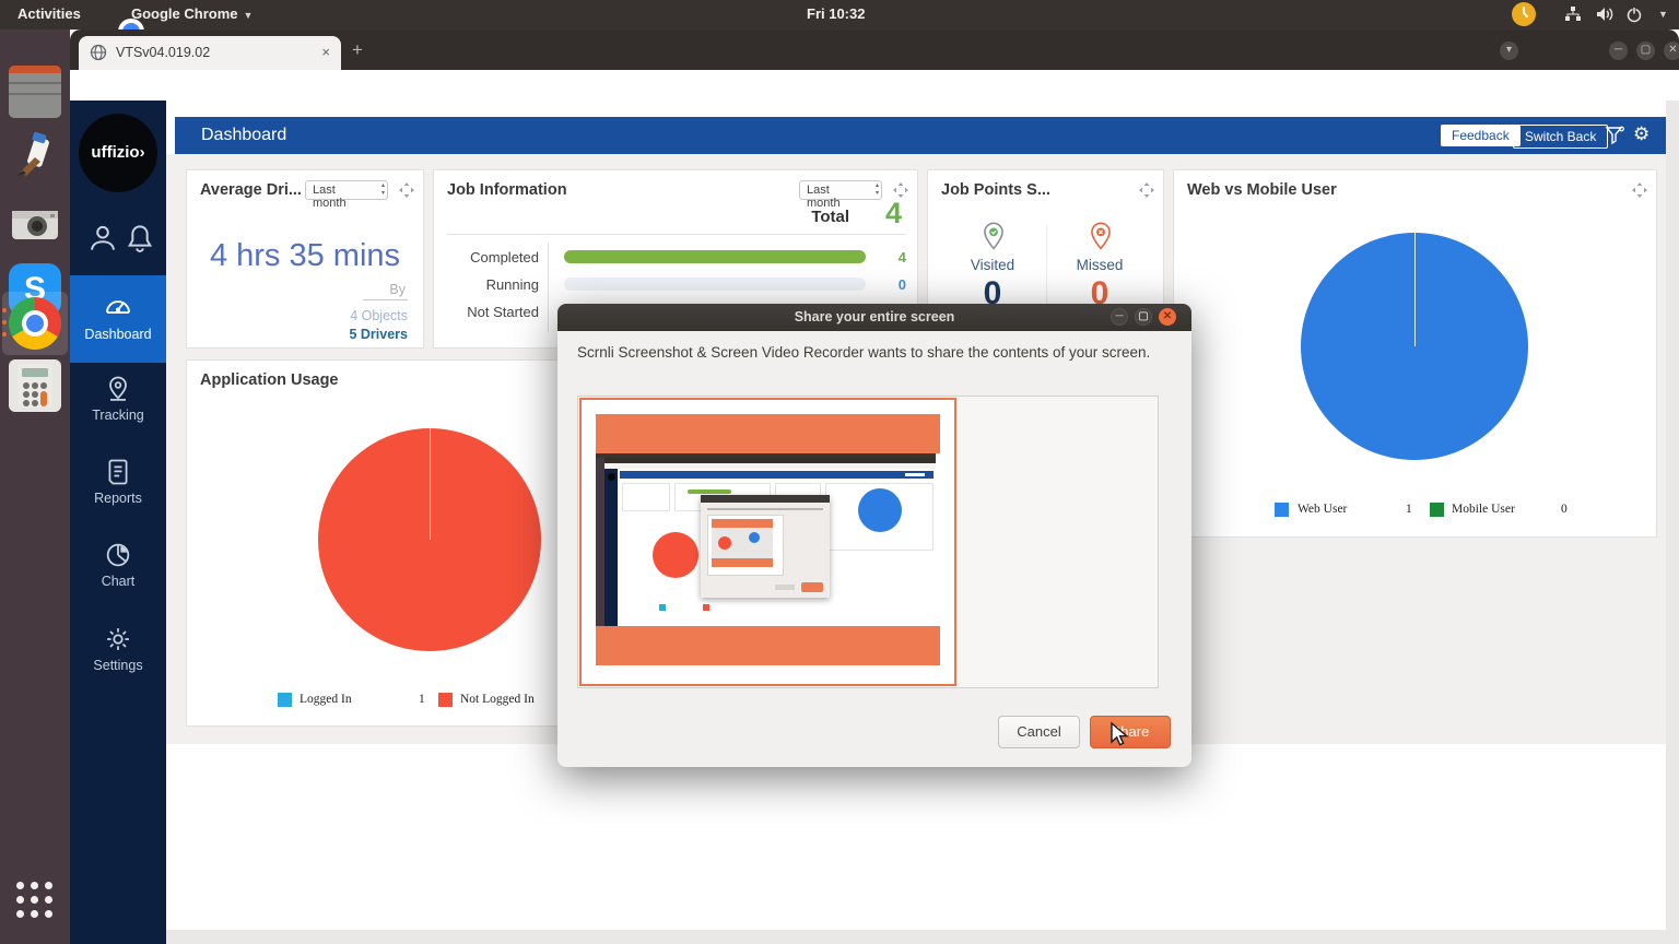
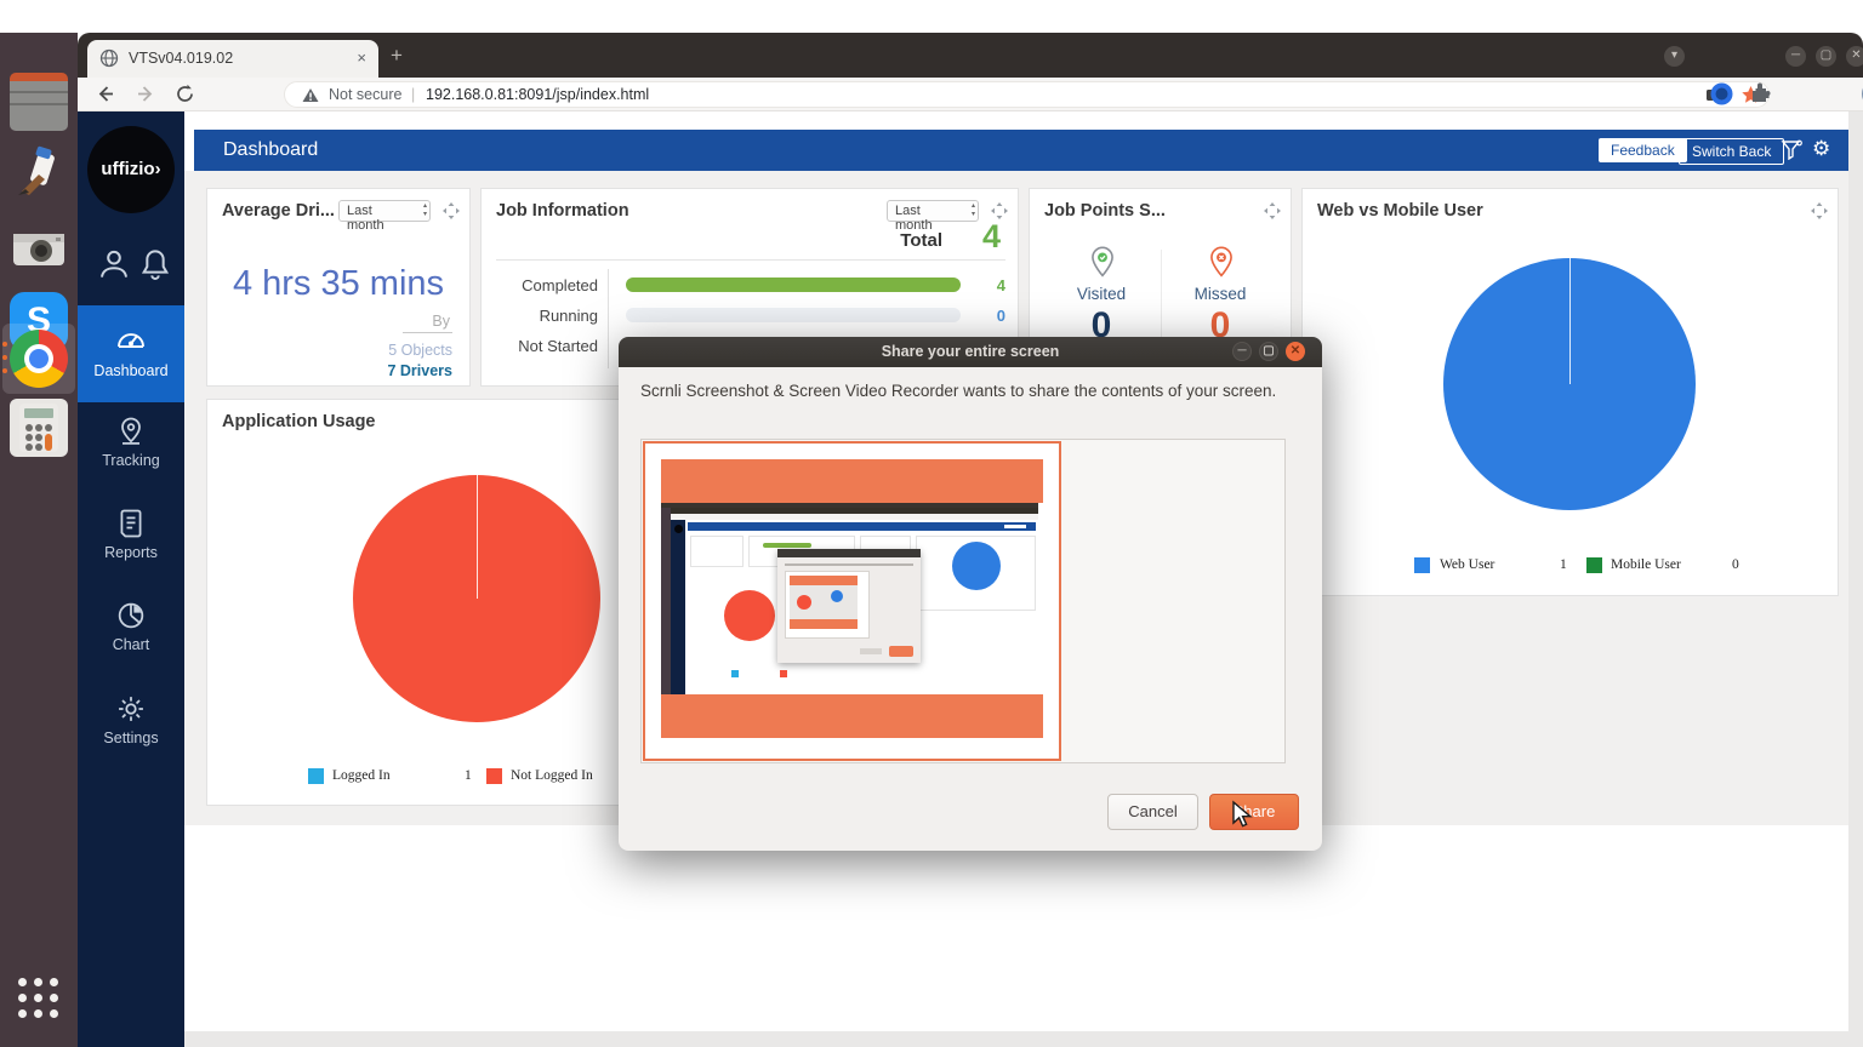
- Activities
- Google Chrome ▼
- Fri 10:32
- ▼
  S
  VTSv04.019.02
  ×
  +
  ▾
  ─
  ▢
  ✕
+ Not secure
+ |
+ 192.168.0.81:8091/jsp/index.html
  uffizio›
  Dashboard
  Tracking
  Reports
  Chart
  Settings
  Dashboard
  Feedback
  Switch Back
  ⚙
  Average Dri...
  Last month
  4 hrs 35 mins
  By
- 4 Objects
+ 5 Objects
- 5 Drivers
+ 7 Drivers
  Job Information
  Last month
  Total
  4
  Completed
  4
  Running
  0
  Not Started
  Job Points S...
  Visited
  Missed
  0
  0
  Web vs Mobile User
  Web User
  1
  Mobile User
  0
  Application Usage
  Logged In
  1
  Not Logged In
  Share your entire screen
  ─
  ▢
  ✕
  Scrnli Screenshot & Screen Video Recorder wants to share the contents of your screen.
  Cancel
  hare
